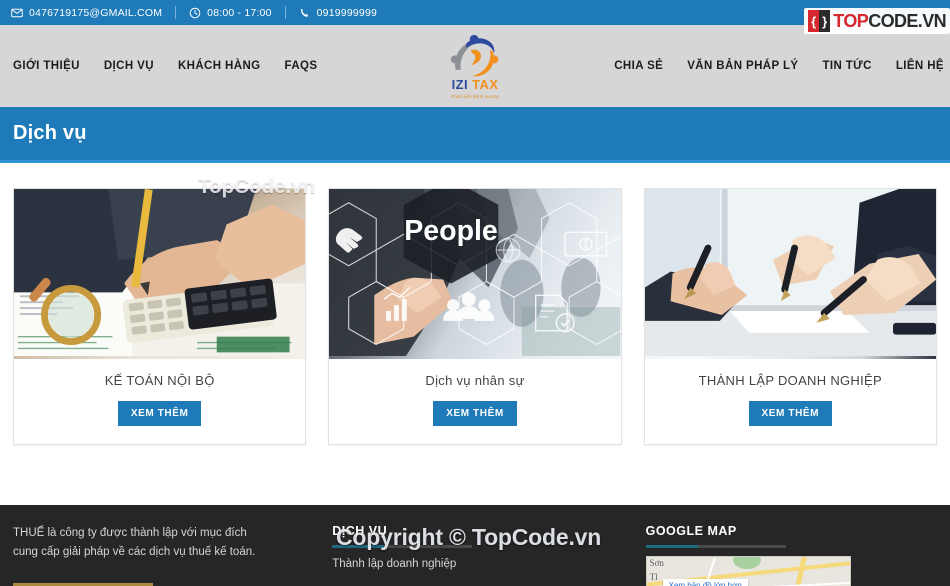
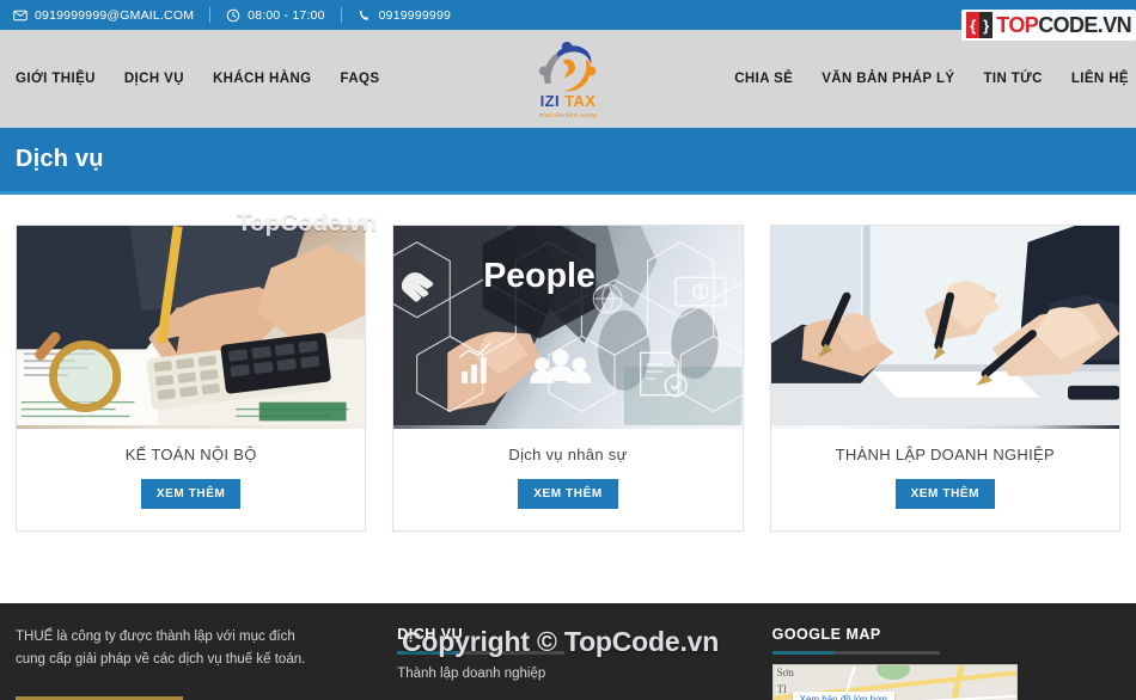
- 0476719175@GMAIL.COM
+ 0919999999@GMAIL.COM
  08:00 - 17:00
  0919999999
  {
  }
  TOPCODE.VN
  GIỚI THIỆU
  DỊCH VỤ
  KHÁCH HÀNG
  FAQS
  IZI TAX
  CHIA SẺ
  VĂN BẢN PHÁP LÝ
  TIN TỨC
  LIÊN HỆ
  Dịch vụ
  KẾ TOÁN NỘI BỘ
  XEM THÊM
  People
  Dịch vụ nhân sự
  XEM THÊM
  THÀNH LẬP DOANH NGHIỆP
  XEM THÊM
  TopCode.vn
  THUẾ là công ty được thành lập với mục đích
  cung cấp giải pháp về các dịch vụ thuế kế toán.
  DỊCH VỤ
  Thành lập doanh nghiệp
  GOOGLE MAP
  Sơn
  Tl
  Copyright © TopCode.vn
